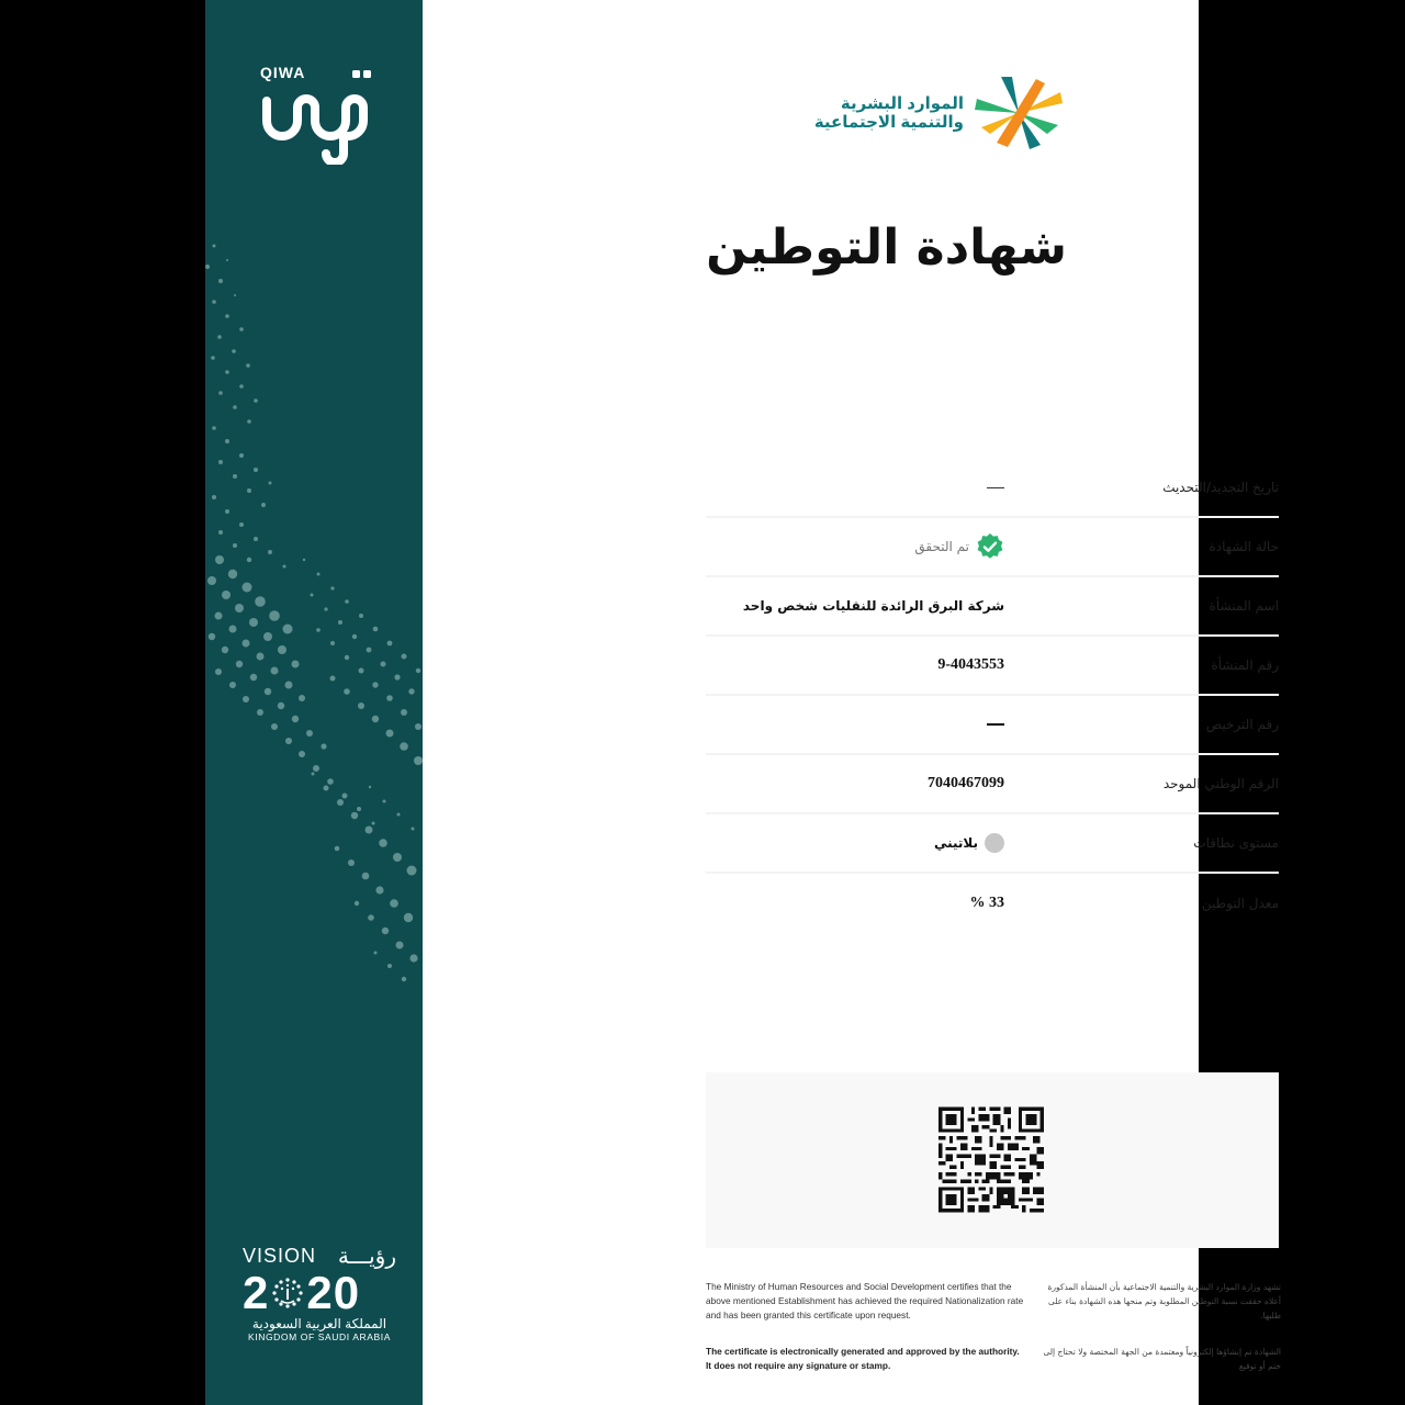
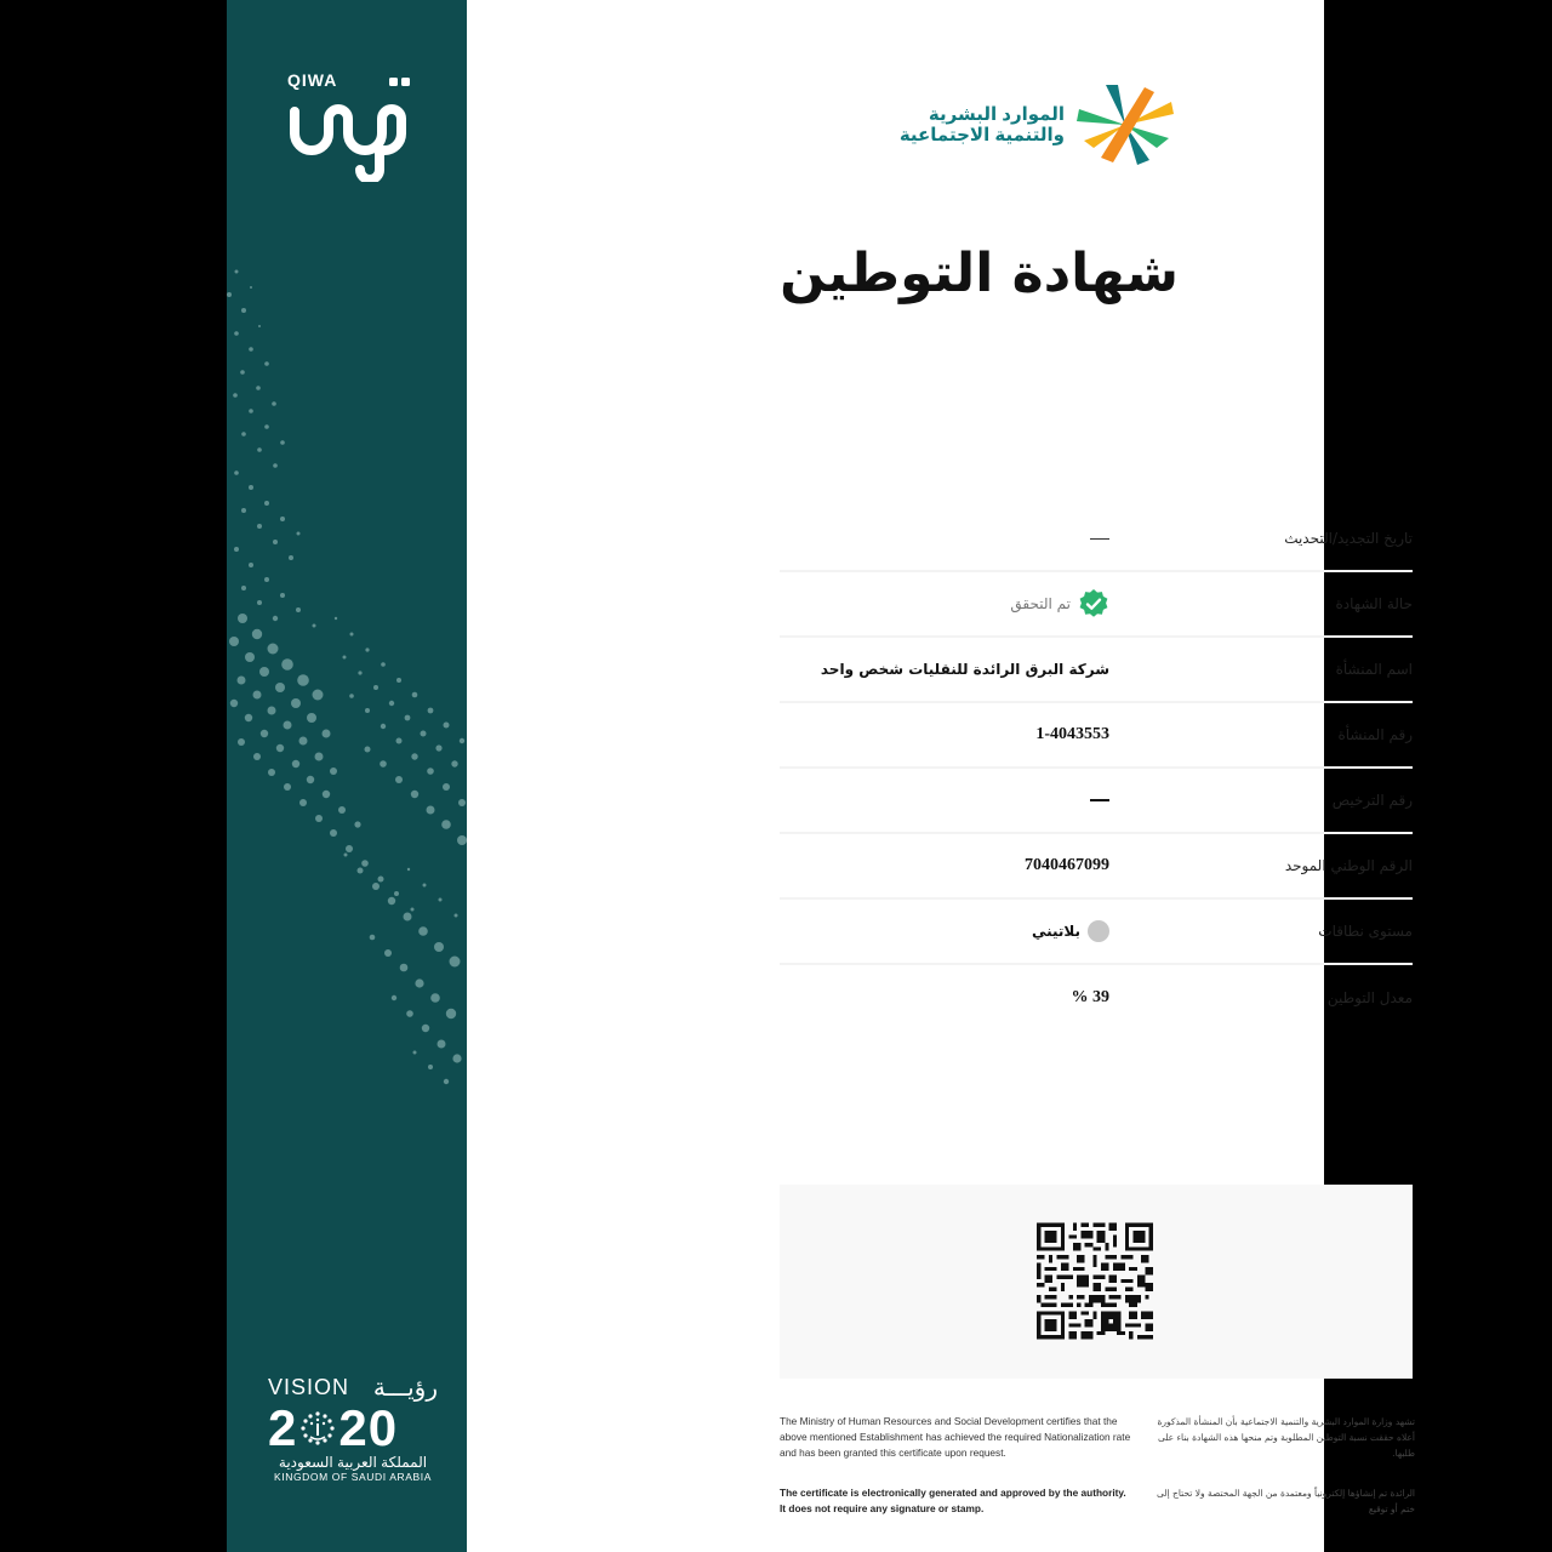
  QIWA
  VISION
  رؤيـــة
  2
  20
  المملكة العربية السعودية
  KINGDOM OF SAUDI ARABIA
  الموارد البشرية
  والتنمية الاجتماعية
  شهادة التوطين
  تاريخ التجديد/التحديث
  حالة الشهادة
  تم التحقق
  اسم المنشأة
  شركة البرق الرائدة للنقليات شخص واحد
  رقملمنشأة
- 9-4043553
+ 1-4043553
  رقملترخيص
  الرقم الوطني الموحد
  7040467099
  مستوى نطاقات
  بلاتيني
  معدل التوطين
- % 33
+ % 39
  The Ministry of Human Resources and Social Development certifies that the above mentioned Establishment has achieved the required Nationalization rate and has been granted this certificate upon request.
  The certificate is electronically generated and approved by the authority. It does not require any signature or stamp.
  تشهد وزارة الموارد البشرية والتنمية الاجتماعية بأن المنشأة المذكورة أعلاه حققت نسبة التوطين المطلوبة وتم منحها هذه الشهادة بناء على طلبها.
- الشهادة تم إنشاؤها إلكترونياً ومعتمدة من الجهة المختصة ولا تحتاج إلى ختم أو توقيع
+ الرائدة تم إنشاؤها إلكترونياً ومعتمدة من الجهة المختصة ولا تحتاج إلى ختم أو توقيع
